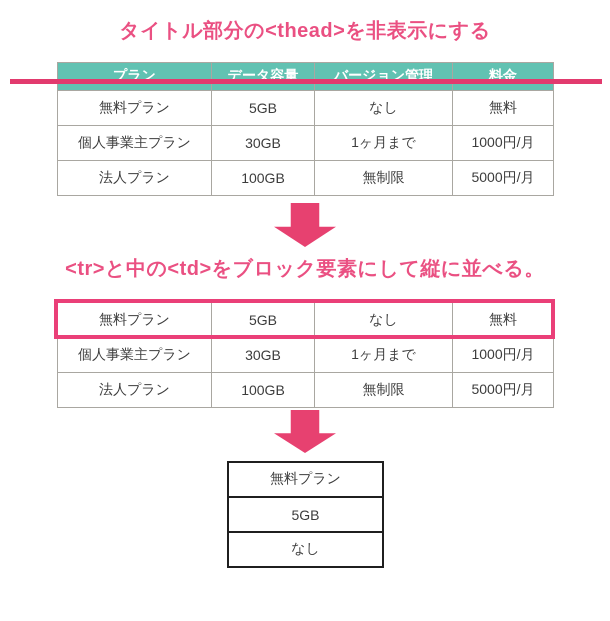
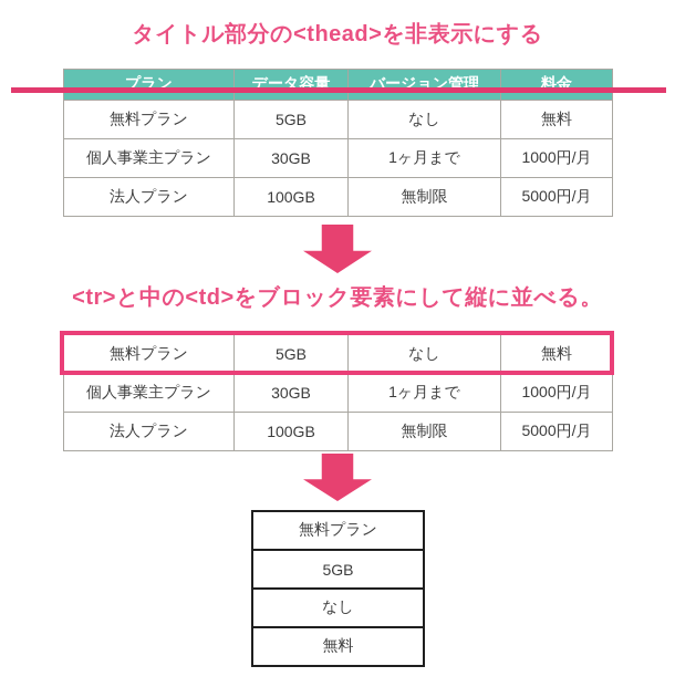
  タイトル部分の<thead>を非表示にする
  プラン	データ容量	バージョン管理	料金
  無料プラン	5GB	なし	無料
  個人事業主プラン	30GB	1ヶ月まで	1000円/月
  法人プラン	100GB	無制限	5000円/月
  <tr>と中の<td>をブロック要素にして縦に並べる。
  無料プラン	5GB	なし	無料
  個人事業主プラン	30GB	1ヶ月まで	1000円/月
  法人プラン	100GB	無制限	5000円/月
  無料プラン
  5GB
  なし
+ 無料
